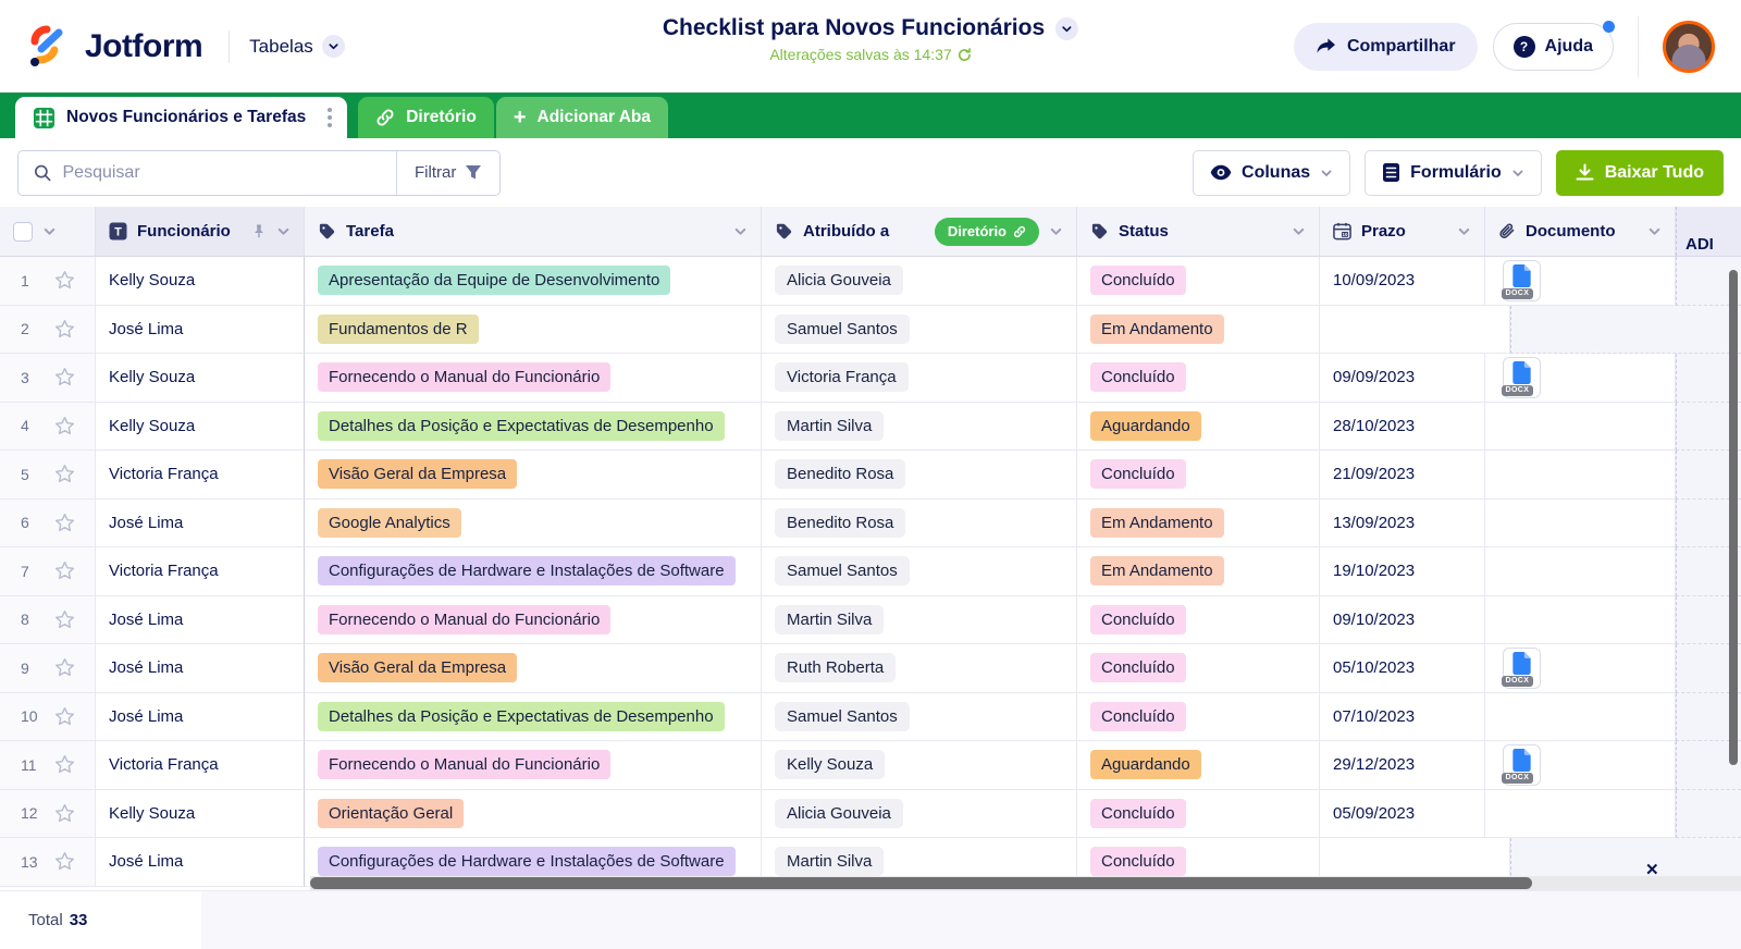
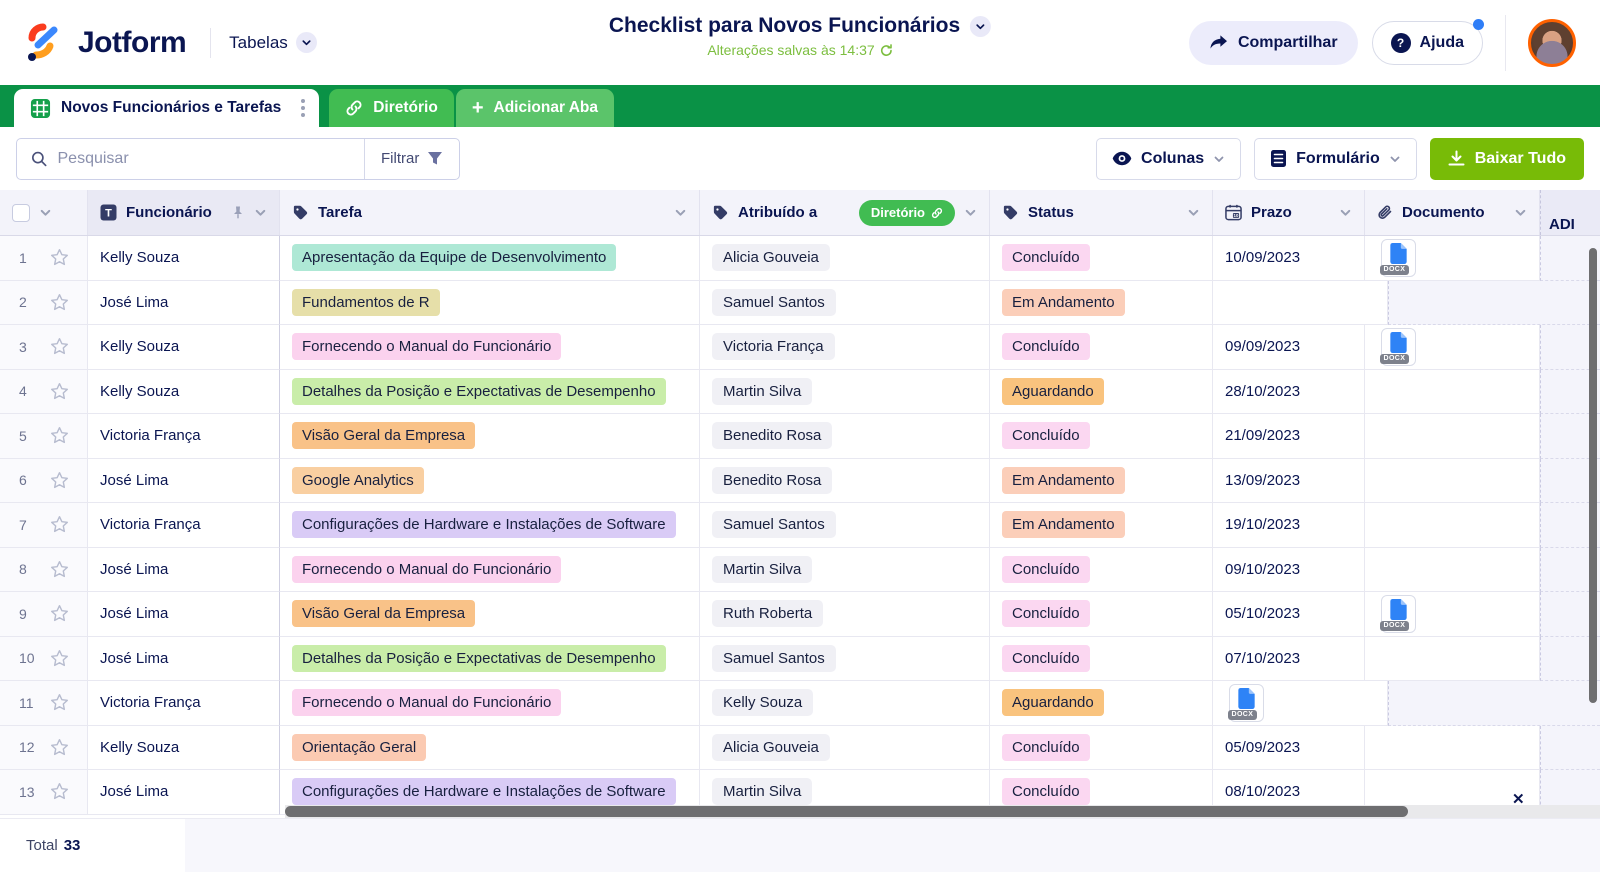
  Jotform
  Tabelas
  Checklist para Novos Funcionários
  Alterações salvas às 14:37
  Compartilhar
  ?
  Ajuda
  Novos Funcionários e Tarefas
  Diretório
  +
  Adicionar Aba
  Pesquisar
  Filtrar
  Colunas
  Formulário
  Baixar Tudo
  T
  Funcionário
  Tarefa
  Atribuído a
  Diretório
  Status
  Prazo
  Documento
  ADI
  1
  Kelly Souza
  Apresentação da Equipe de Desenvolvimento
  Alicia Gouveia
  Concluído
  10/09/2023
  2
  José Lima
  Fundamentos de R
  Samuel Santos
  Em Andamento
  3
  Kelly Souza
  Fornecendo o Manual do Funcionário
  Victoria França
  Concluído
  09/09/2023
  4
  Kelly Souza
  Detalhes da Posição e Expectativas de Desempenho
  Martin Silva
  Aguardando
  28/10/2023
  5
  Victoria França
  Visão Geral da Empresa
  Benedito Rosa
  Concluído
  21/09/2023
  6
  José Lima
  Google Analytics
  Benedito Rosa
  Em Andamento
  13/09/2023
  7
  Victoria França
  Configurações de Hardware e Instalações de Software
  Samuel Santos
  Em Andamento
  19/10/2023
  8
  José Lima
  Fornecendo o Manual do Funcionário
  Martin Silva
  Concluído
  09/10/2023
  9
  José Lima
  Visão Geral da Empresa
  Ruth Roberta
  Concluído
  05/10/2023
  10
  José Lima
  Detalhes da Posição e Expectativas de Desempenho
  Samuel Santos
  Concluído
  07/10/2023
  11
  Victoria França
  Fornecendo o Manual do Funcionário
  Kelly Souza
  Aguardando
- 29/12/2023
  12
  Kelly Souza
  Orientação Geral
  Alicia Gouveia
  Concluído
  05/09/2023
  13
  José Lima
  Configurações de Hardware e Instalações de Software
  Martin Silva
  Concluído
+ 08/10/2023
  ✕
  Total
  33
